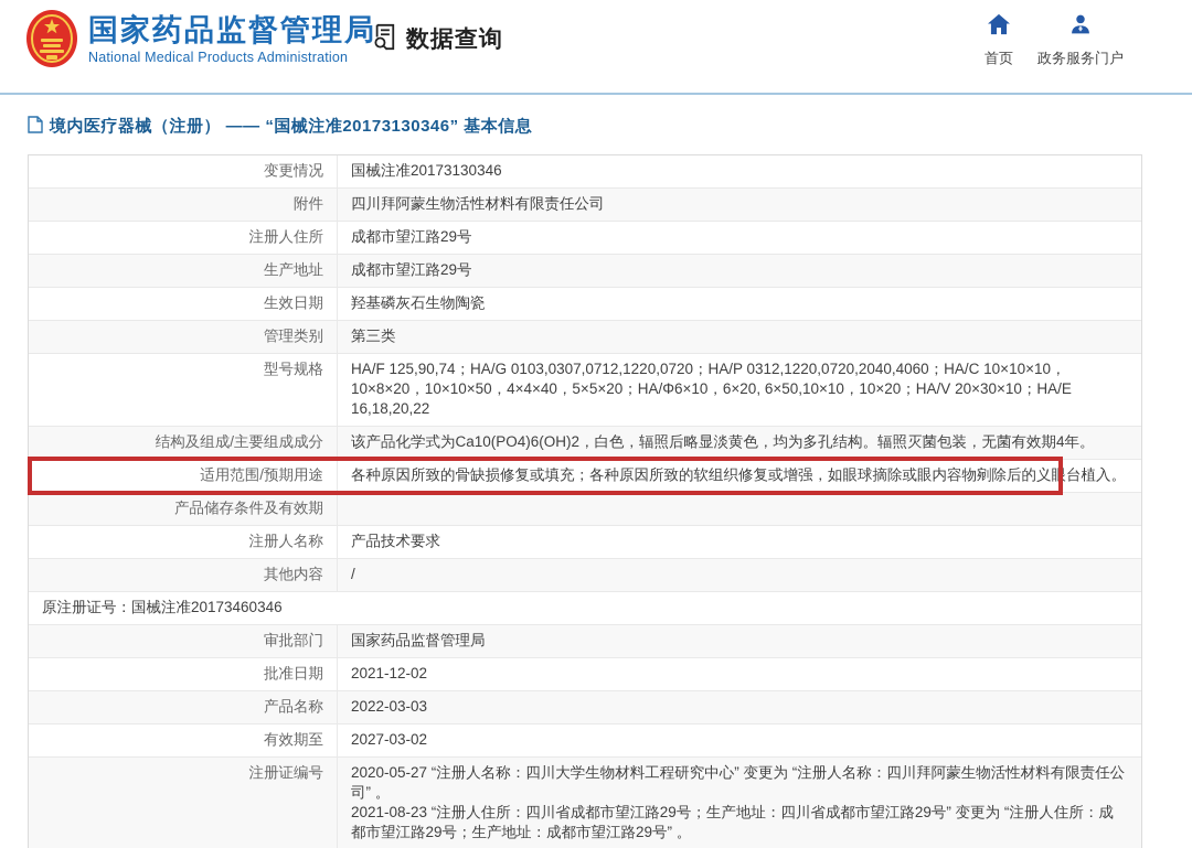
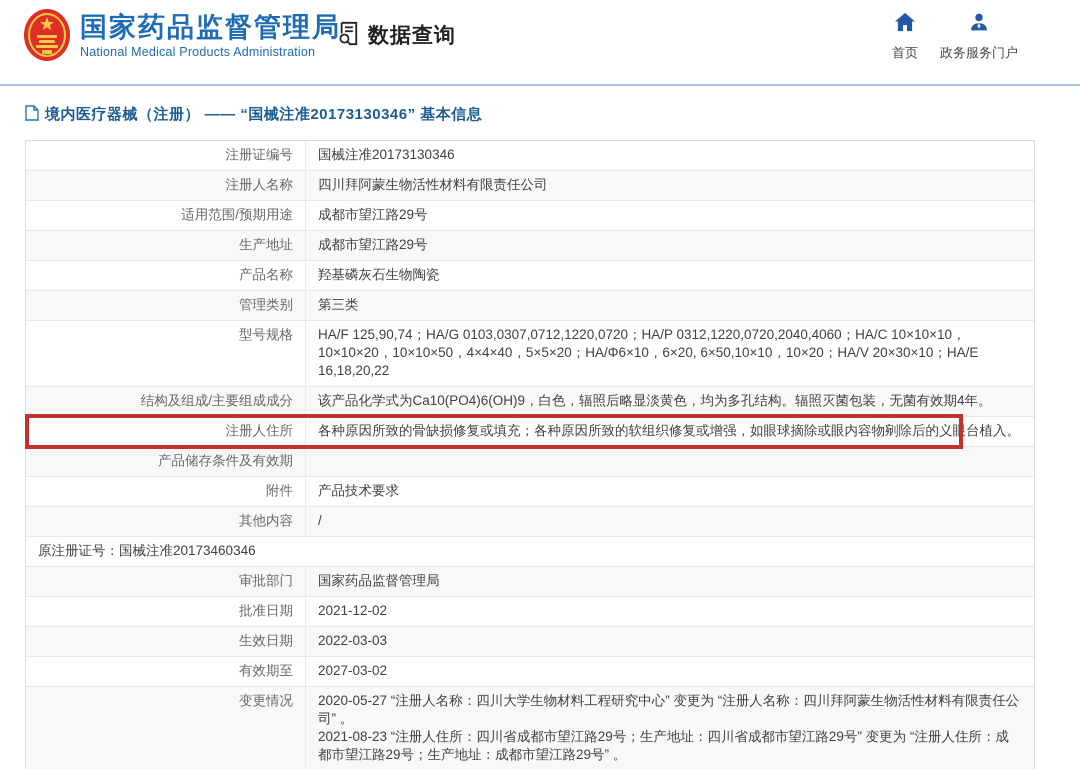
  国家药品监督管理局
  National Medical Products Administration
  数据查询
  首页
  政务服务门户
  境内医疗器械（注册） —— “国械注准20173130346” 基本信息
- 变更情况
+ 注册证编号
  国械注准20173130346
- 附件
+ 注册人名称
  四川拜阿蒙生物活性材料有限责任公司
- 注册人住所
+ 适用范围/预期用途
  成都市望江路29号
  生产地址
  成都市望江路29号
- 生效日期
+ 产品名称
  羟基磷灰石生物陶瓷
  管理类别
  第三类
  型号规格
- HA/F 125,90,74；HA/G 0103,0307,0712,1220,0720；HA/P 0312,1220,0720,2040,4060；HA/C 10×10×10，10×8×20，10×10×50，4×4×40，5×5×20；HA/Φ6×10，6×20, 6×50,10×10，10×20；HA/V 20×30×10；HA/E 16,18,20,22
+ HA/F 125,90,74；HA/G 0103,0307,0712,1220,0720；HA/P 0312,1220,0720,2040,4060；HA/C 10×10×10，10×10×20，10×10×50，4×4×40，5×5×20；HA/Φ6×10，6×20, 6×50,10×10，10×20；HA/V 20×30×10；HA/E 16,18,20,22
  结构及组成/主要组成成分
- 该产品化学式为Ca10(PO4)6(OH)2，白色，辐照后略显淡黄色，均为多孔结构。辐照灭菌包装，无菌有效期4年。
+ 该产品化学式为Ca10(PO4)6(OH)9，白色，辐照后略显淡黄色，均为多孔结构。辐照灭菌包装，无菌有效期4年。
- 适用范围/预期用途
+ 注册人住所
  各种原因所致的骨缺损修复或填充；各种原因所致的软组织修复或增强，如眼球摘除或眼内容物剜除后的义眼台植入。
  产品储存条件及有效期
- 注册人名称
+ 附件
  产品技术要求
  其他内容
  /
  原注册证号：国械注准20173460346
  审批部门
  国家药品监督管理局
  批准日期
  2021-12-02
- 产品名称
+ 生效日期
  2022-03-03
  有效期至
  2027-03-02
- 注册证编号
+ 变更情况
  2020-05-27 “注册人名称：四川大学生物材料工程研究中心” 变更为 “注册人名称：四川拜阿蒙生物活性材料有限责任公司” 。
  2021-08-23 “注册人住所：四川省成都市望江路29号；生产地址：四川省成都市望江路29号” 变更为 “注册人住所：成都市望江路29号；生产地址：成都市望江路29号” 。
